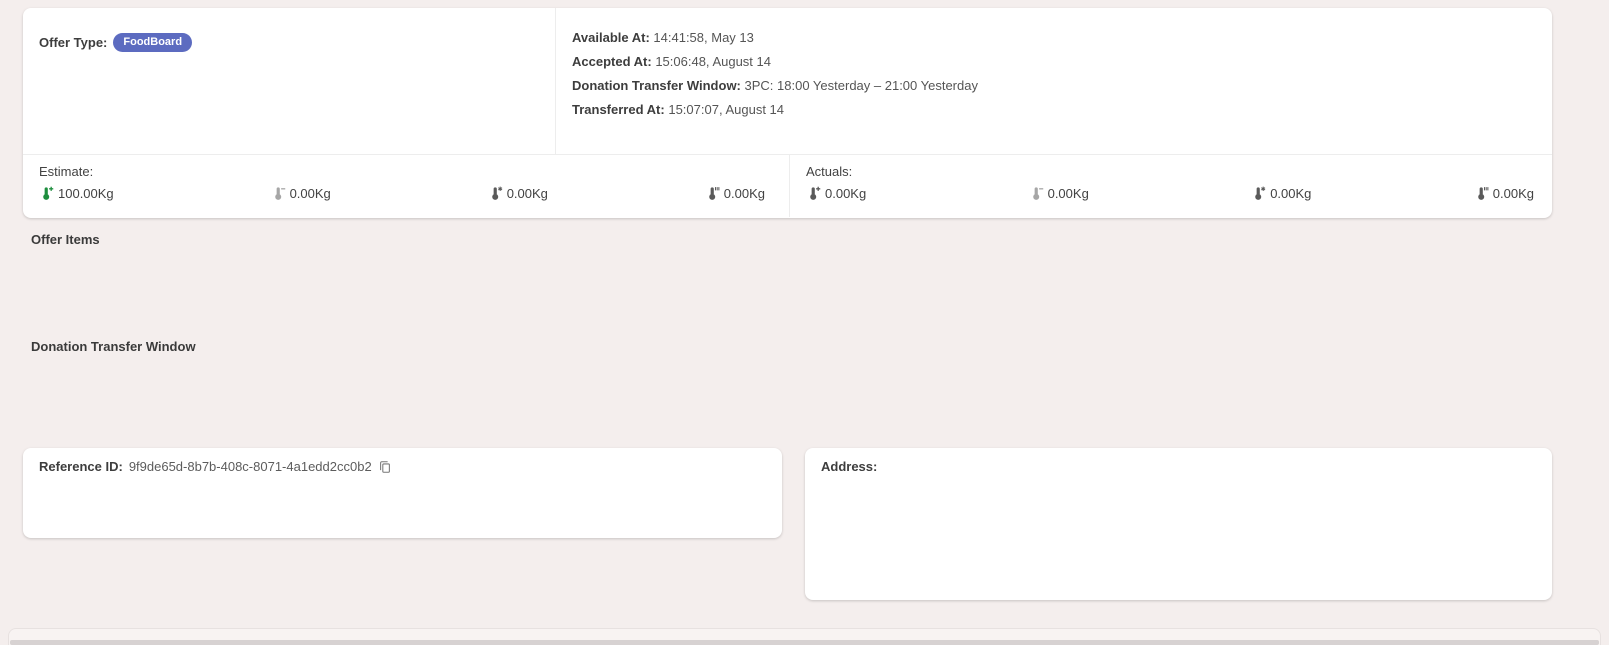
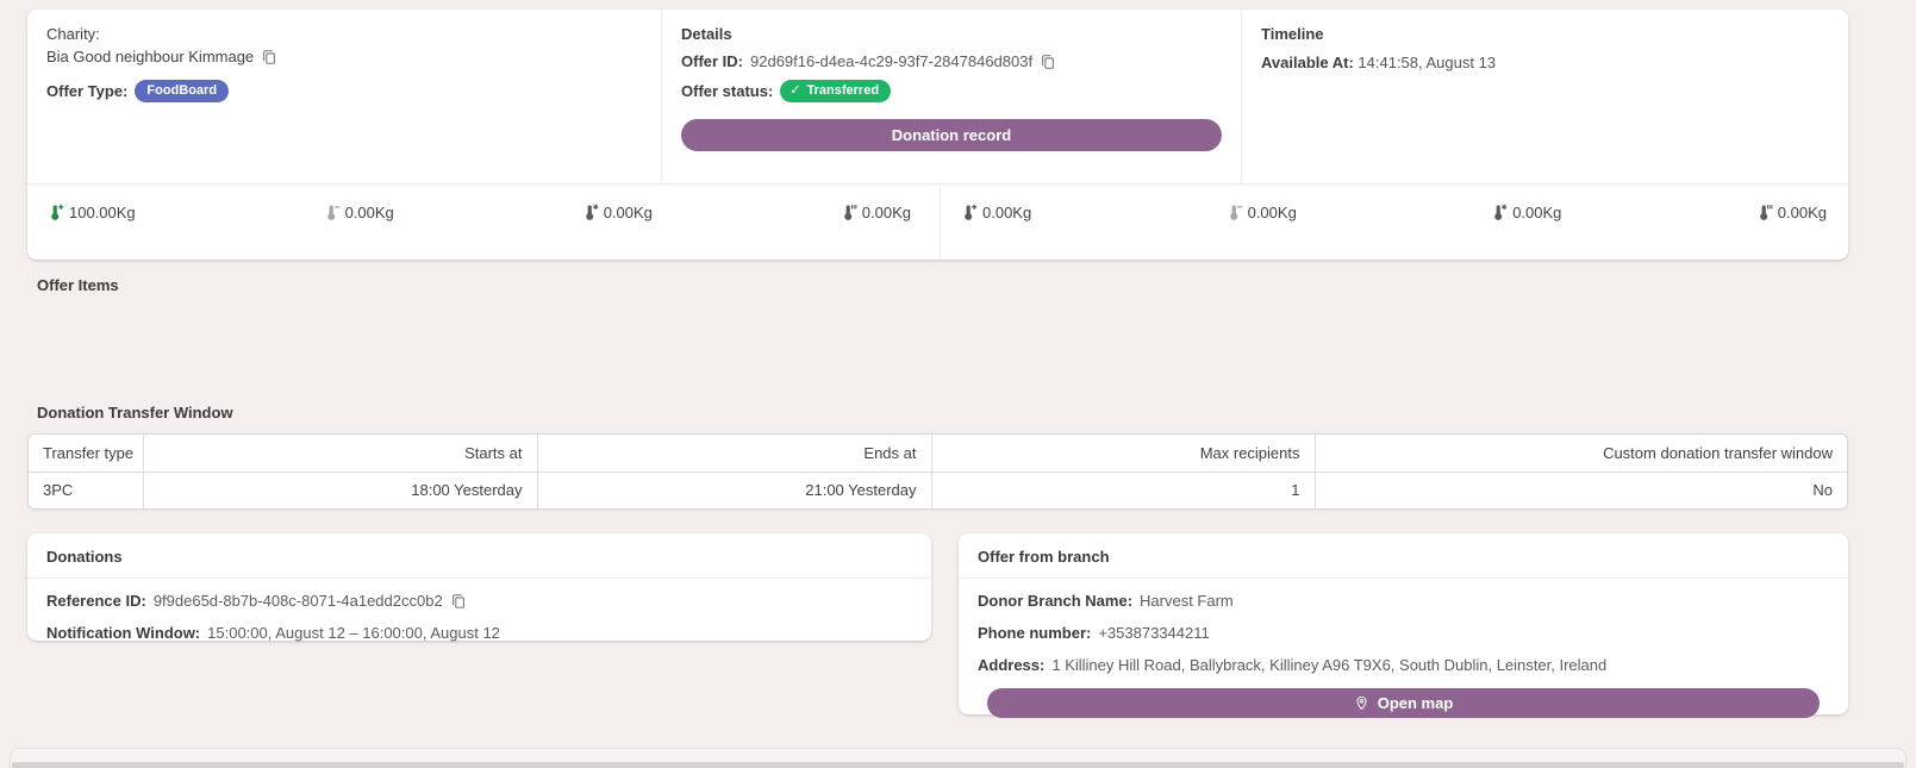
+ Charity:
+ Bia Good neighbour Kimmage
  Offer Type:
  FoodBoard
+ Details
+ Offer ID:
+ 92d69f16-d4ea-4c29-93f7-2847846d803f
+ Offer status:
+ ✓
+ Transferred
+ Donation record
+ Timeline
- Available At: 14:41:58, May 13
+ Available At: 14:41:58, August 13
- Accepted At: 15:06:48, August 14
- Donation Transfer Window: 3PC: 18:00 Yesterday – 21:00 Yesterday
- Transferred At: 15:07:07, August 14
- Estimate:
  100.00Kg
  0.00Kg
  0.00Kg
  0.00Kg
- Actuals:
  0.00Kg
  0.00Kg
  0.00Kg
  0.00Kg
  Offer Items
  Donation Transfer Window
+ Transfer type	Starts at	Ends at	Max recipients	Custom donation transfer window
+ 3PC	18:00 Yesterday	21:00 Yesterday	1	No
+ Donations
  Reference ID:
  9f9de65d-8b7b-408c-8071-4a1edd2cc0b2
+ Notification Window:
+ 15:00:00, August 12 – 16:00:00, August 12
+ Offer from branch
+ Donor Branch Name:
+ Harvest Farm
+ Phone number:
+ +353873344211
  Address:
+ 1 Killiney Hill Road, Ballybrack, Killiney A96 T9X6, South Dublin, Leinster, Ireland
+ Open map
